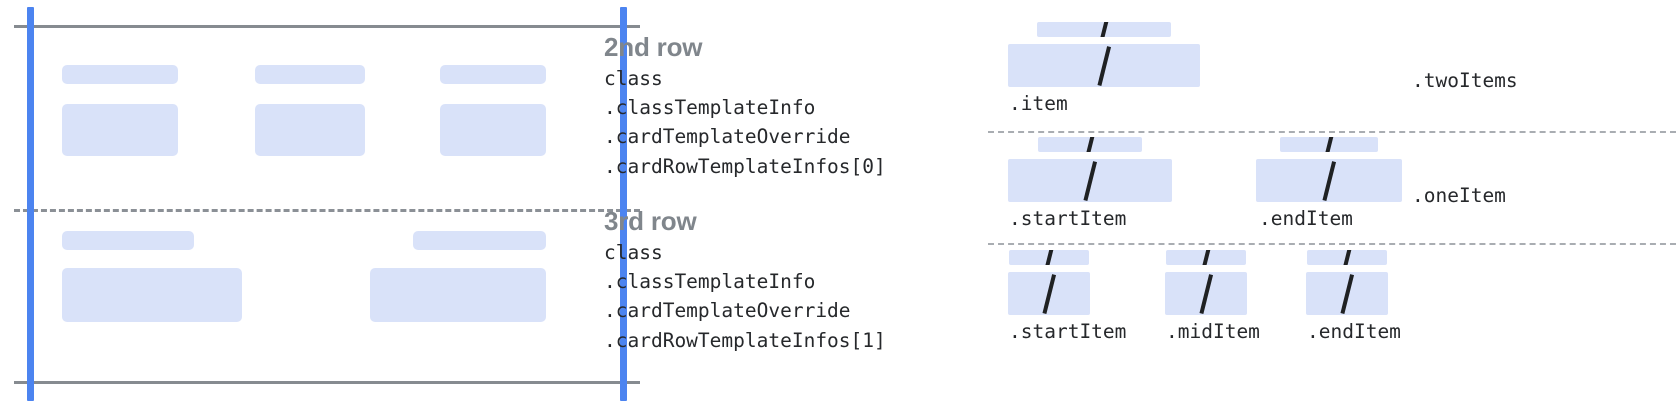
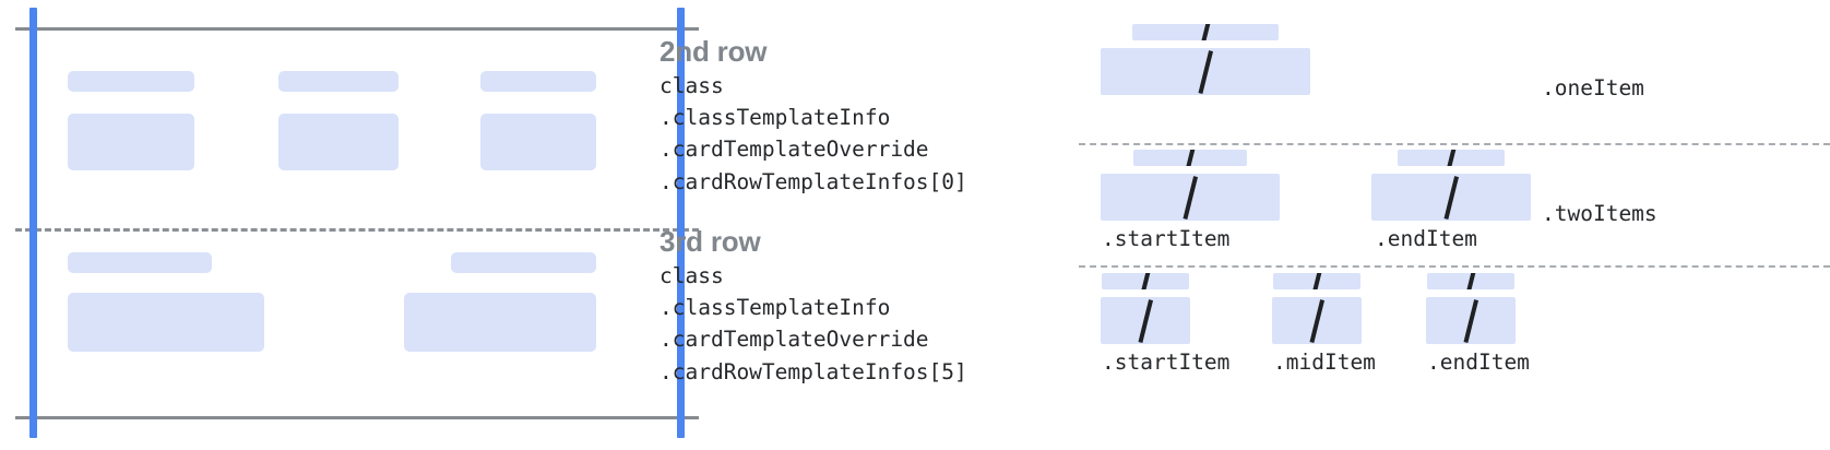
  2nd row
  class
  .classTemplateInfo
  .cardTemplateOverride
  .cardRowTemplateInfos[0]
  3rd row
  class
  .classTemplateInfo
  .cardTemplateOverride
- .cardRowTemplateInfos[1]
+ .cardRowTemplateInfos[5]
- .item
- .twoItems
+ .oneItem
  .startItem
  .endItem
- .oneItem
+ .twoItems
  .startItem
  .midItem
  .endItem
